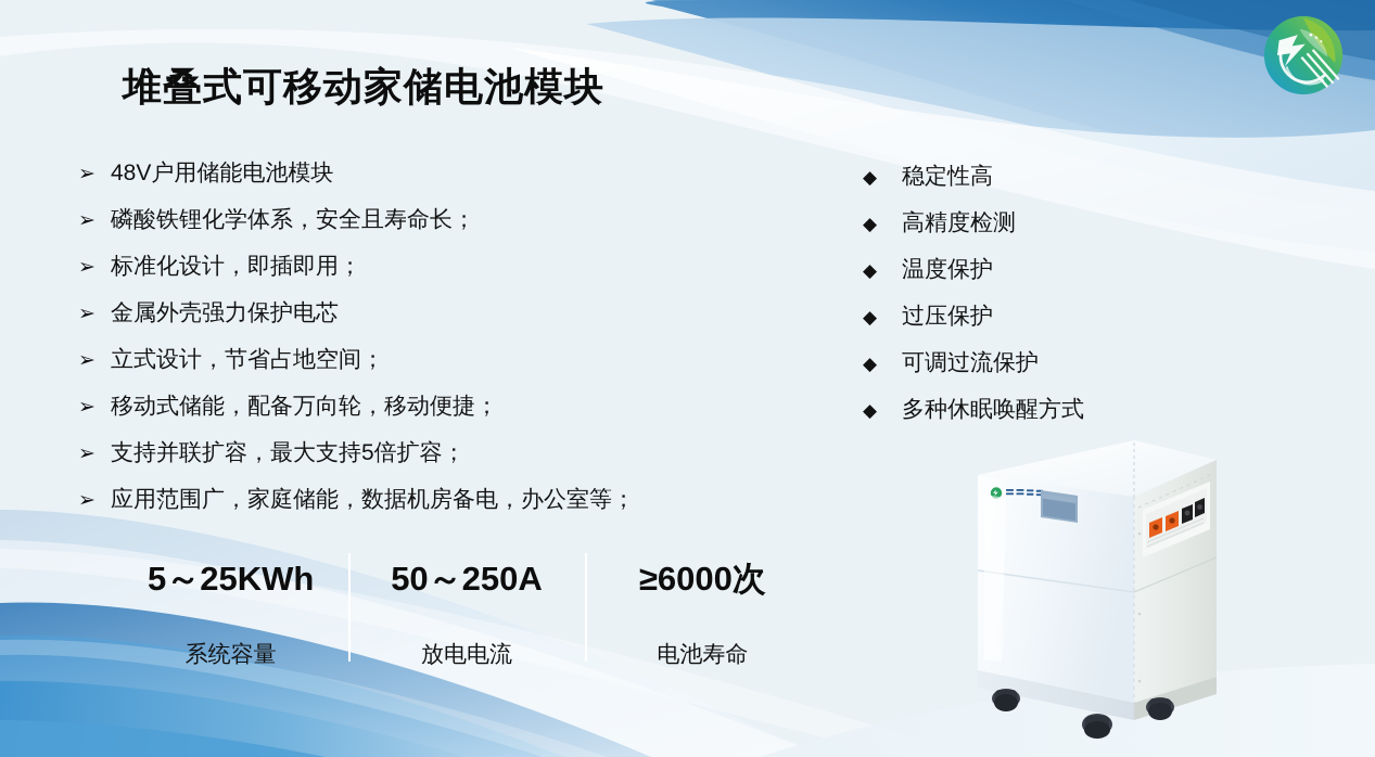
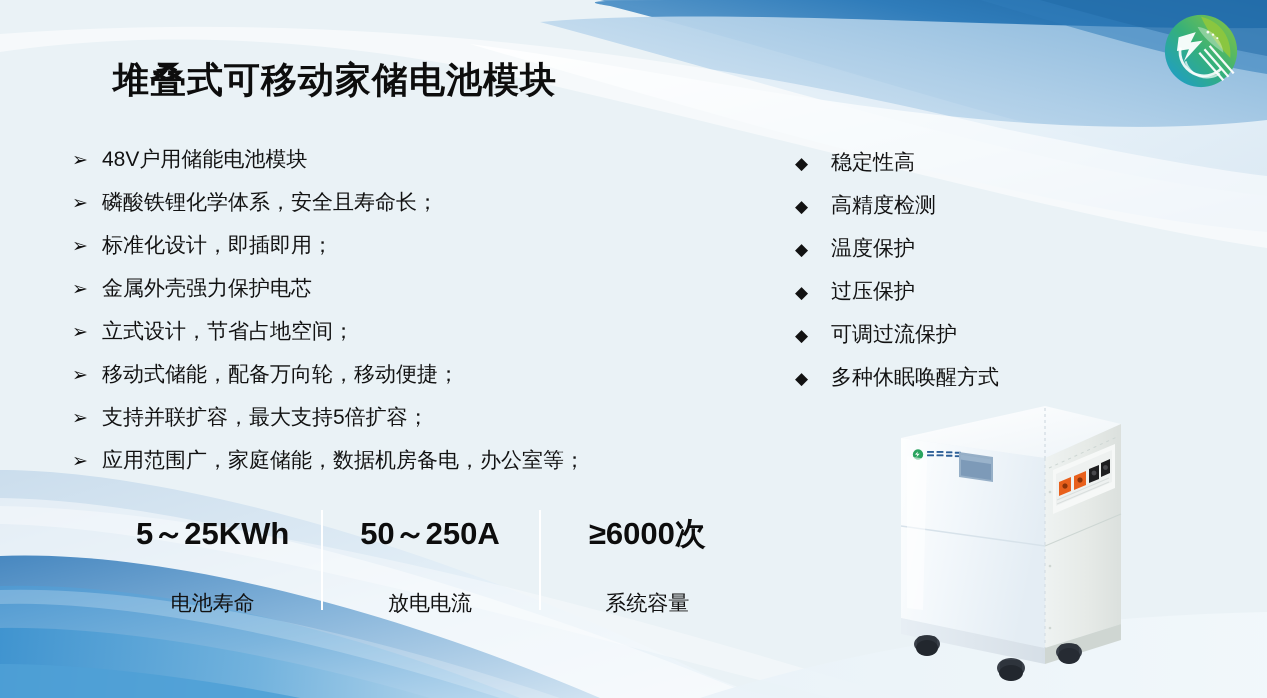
  堆叠式可移动家储电池模块
  ➢
  48V户用储能电池模块
  ➢
  磷酸铁锂化学体系，安全且寿命长；
  ➢
  标准化设计，即插即用；
  ➢
  金属外壳强力保护电芯
  ➢
  立式设计，节省占地空间；
  ➢
  移动式储能，配备万向轮，移动便捷；
  ➢
  支持并联扩容，最大支持5倍扩容；
  ➢
  应用范围广，家庭储能，数据机房备电，办公室等；
  ◆
  稳定性高
  ◆
  高精度检测
  ◆
  温度保护
  ◆
  过压保护
  ◆
  可调过流保护
  ◆
  多种休眠唤醒方式
  5～25KWh
- 系统容量
+ 电池寿命
  50～250A
  放电电流
  ≥6000次
- 电池寿命
+ 系统容量
